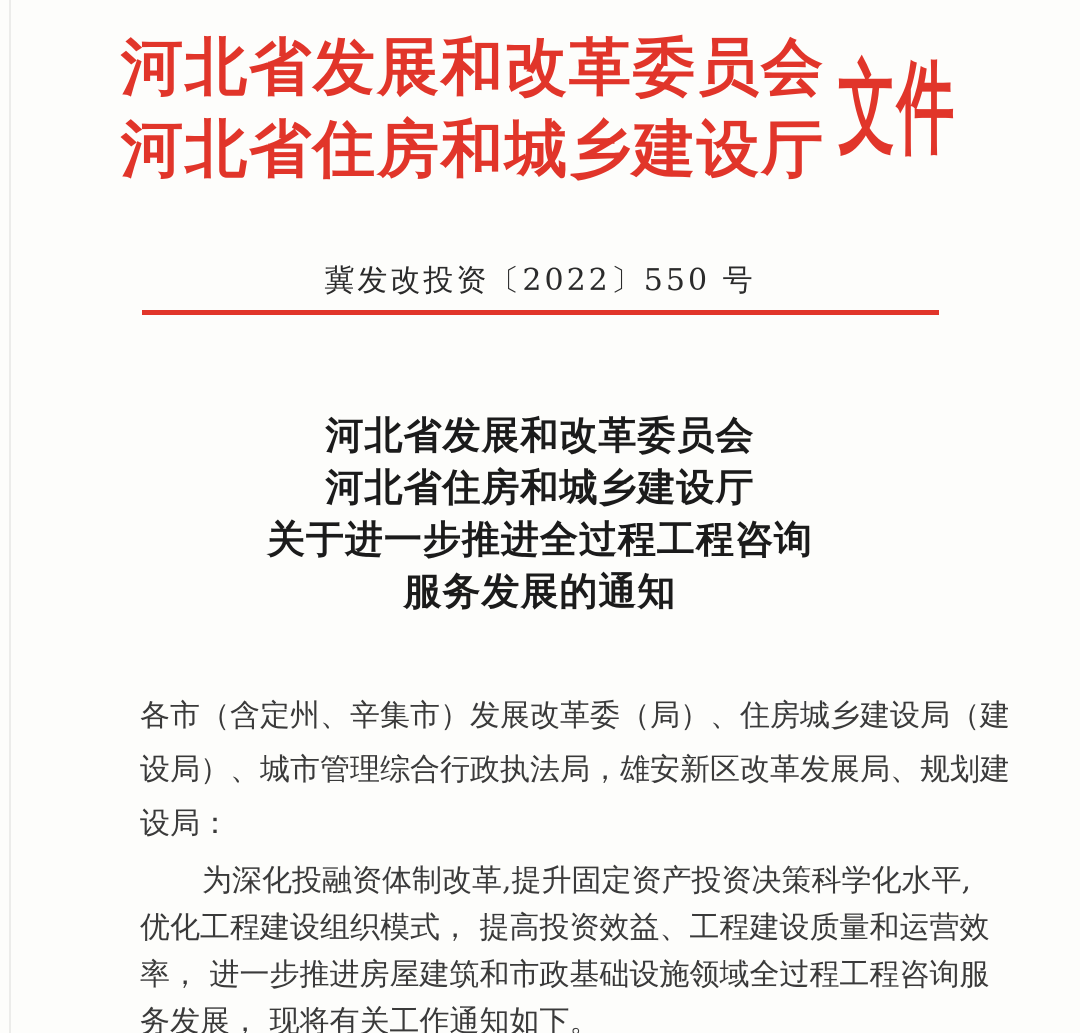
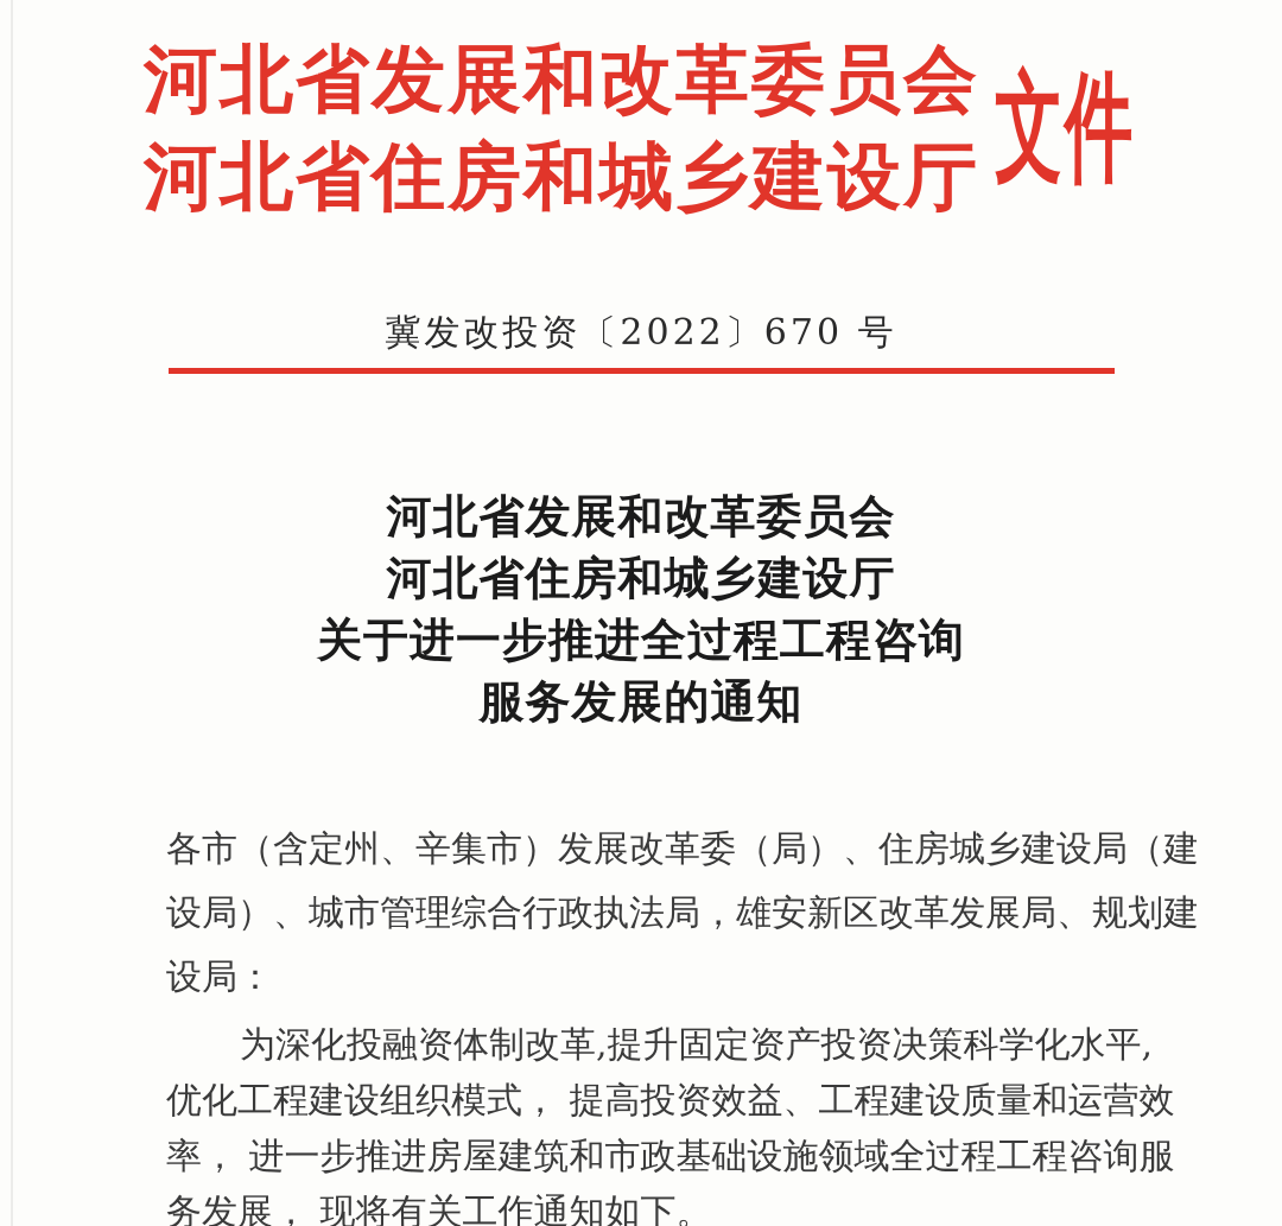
  河北省发展和改革委员会
  河北省住房和城乡建设厅
  文件
- 冀发改投资〔2022〕550 号
+ 冀发改投资〔2022〕670 号
  河北省发展和改革委员会
  河北省住房和城乡建设厅
  关于进一步推进全过程工程咨询
  服务发展的通知
  各市（含定州、辛集市）发展改革委（局）、住房城乡建设局（建
  设局）、城市管理综合行政执法局，雄安新区改革发展局、规划建
  设局：
  为深化投融资体制改革,提升固定资产投资决策科学化水平,
  优化工程建设组织模式， 提高投资效益、工程建设质量和运营效
  率， 进一步推进房屋建筑和市政基础设施领域全过程工程咨询服
  务发展， 现将有关工作通知如下。
